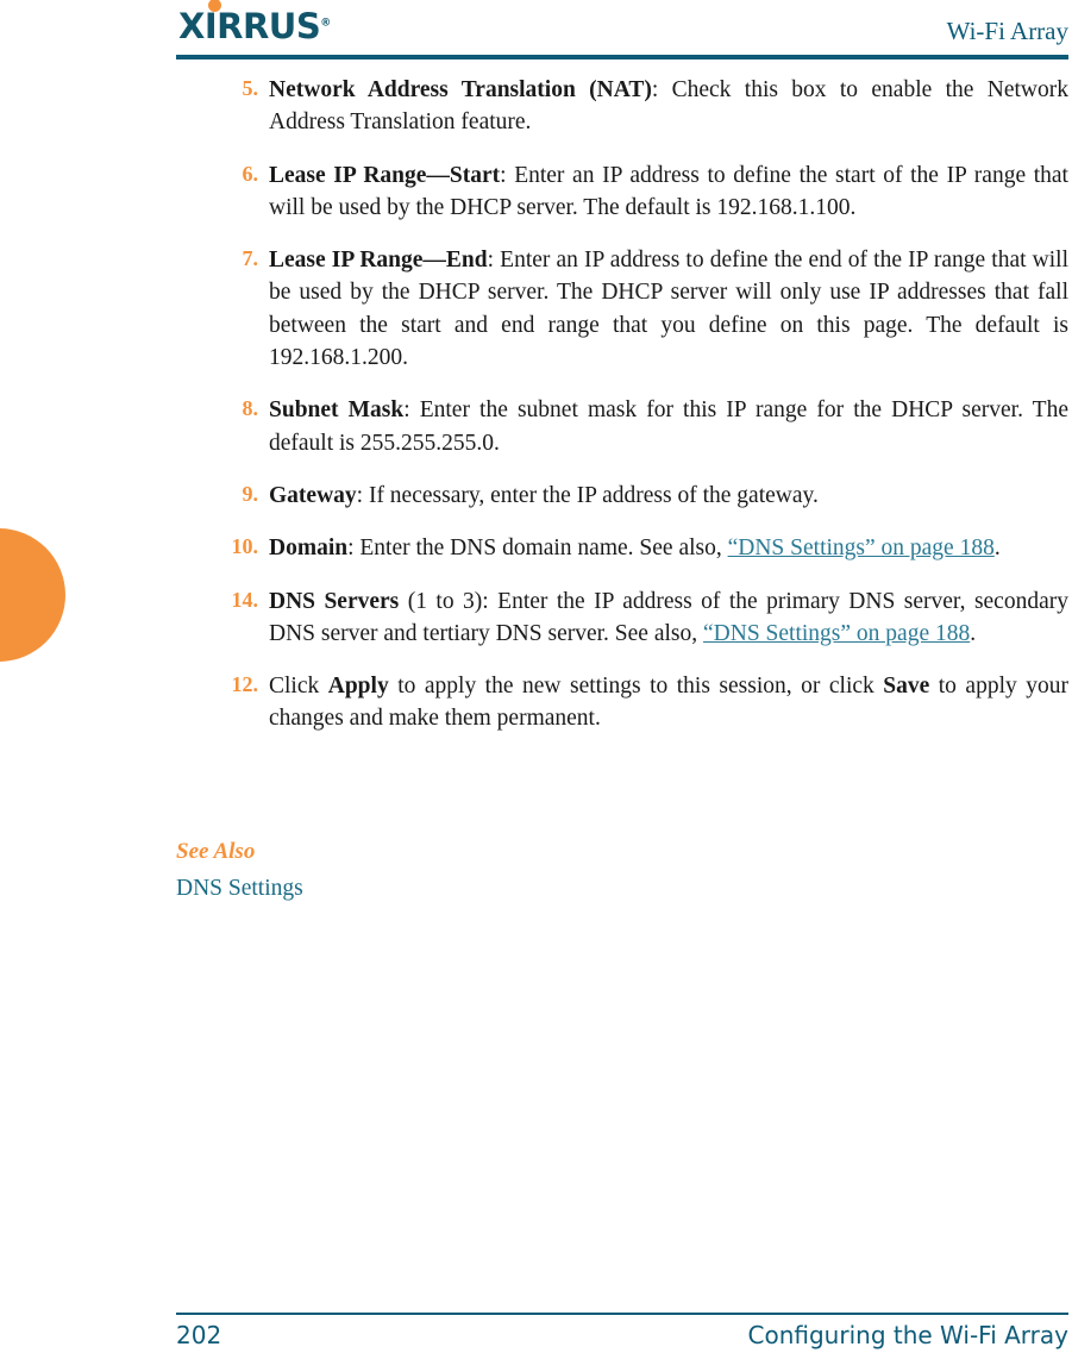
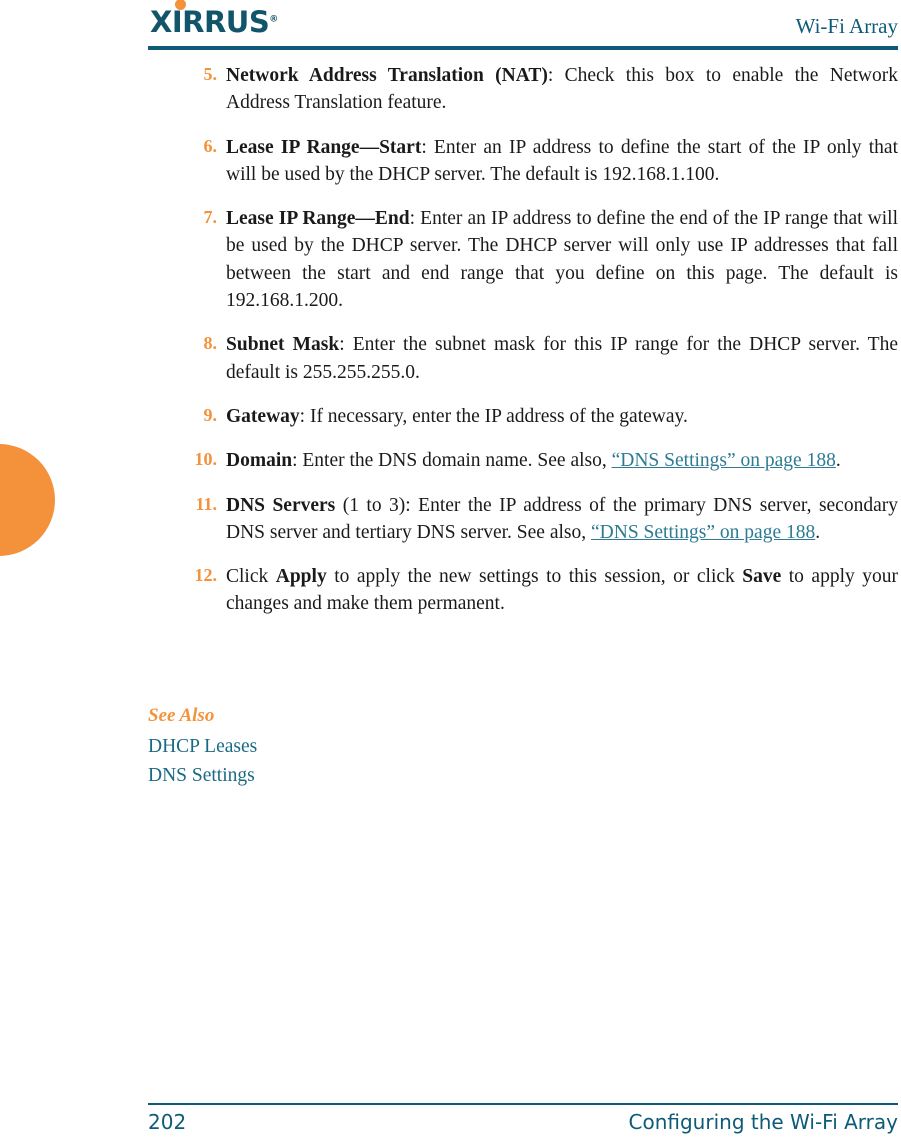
  XIRRUS®
  Wi-Fi Array
  5.
  Network Address Translation (NAT): Check this box to enable the Network Address Translation feature.
  6.
- Lease IP Range—Start: Enter an IP address to define the start of the IP range that will be used by the DHCP server. The default is 192.168.1.100.
+ Lease IP Range—Start: Enter an IP address to define the start of the IP only that will be used by the DHCP server. The default is 192.168.1.100.
  7.
  Lease IP Range—End: Enter an IP address to define the end of the IP range that will be used by the DHCP server. The DHCP server will only use IP addresses that fall between the start and end range that you define on this page. The default is 192.168.1.200.
  8.
  Subnet Mask: Enter the subnet mask for this IP range for the DHCP server. The default is 255.255.255.0.
  9.
  Gateway: If necessary, enter the IP address of the gateway.
  10.
  Domain: Enter the DNS domain name. See also, “DNS Settings” on page 188.
- 14.
+ 11.
  DNS Servers (1 to 3): Enter the IP address of the primary DNS server, secondary DNS server and tertiary DNS server. See also, “DNS Settings” on page 188.
  12.
  Click Apply to apply the new settings to this session, or click Save to apply your changes and make them permanent.
  See Also
+ DHCP Leases
  DNS Settings
  202
  Configuring the Wi-Fi Array
